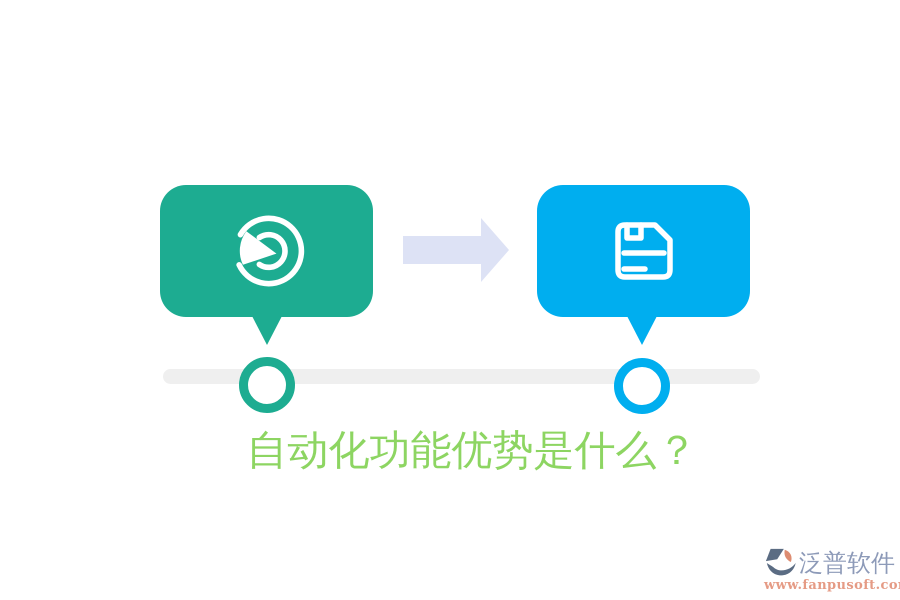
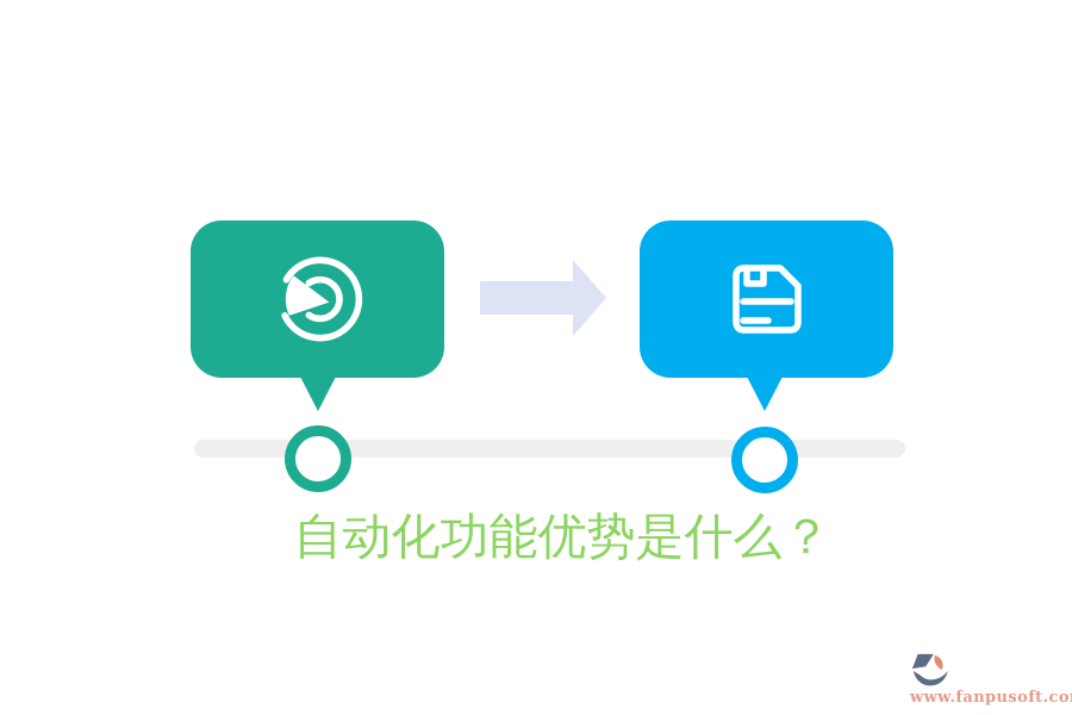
  自动化功能优势是什么？
- 泛普软件
  www.fanpusoft.co
